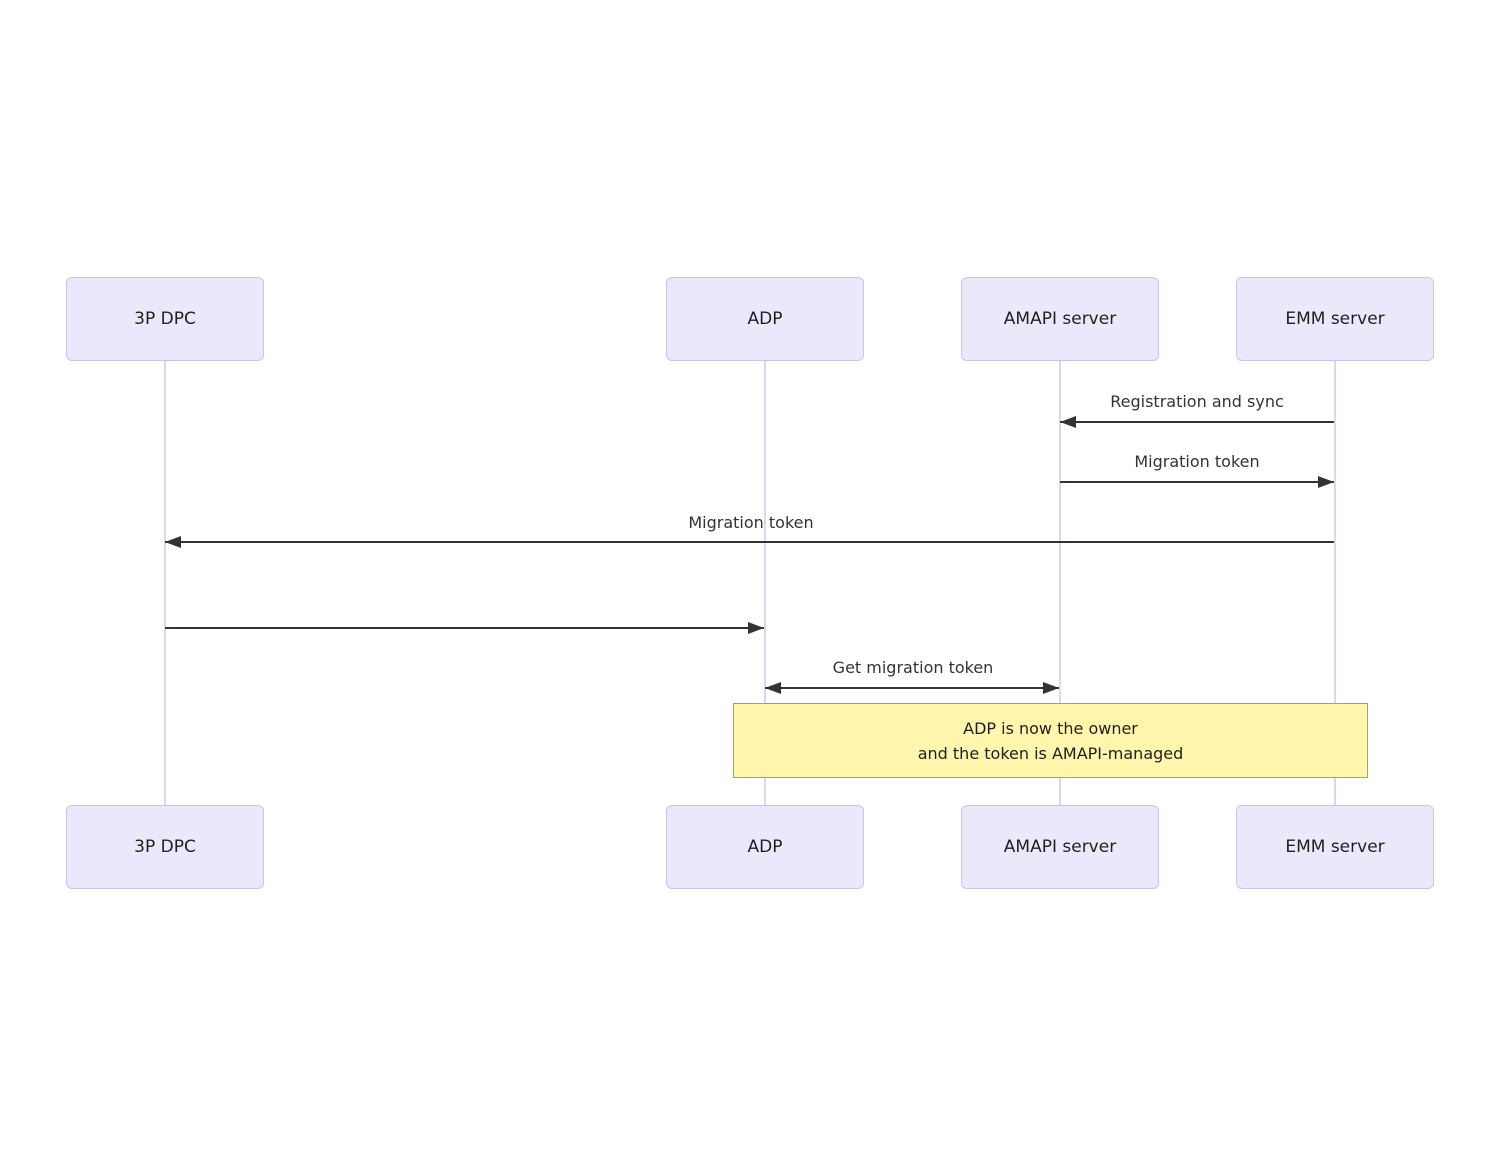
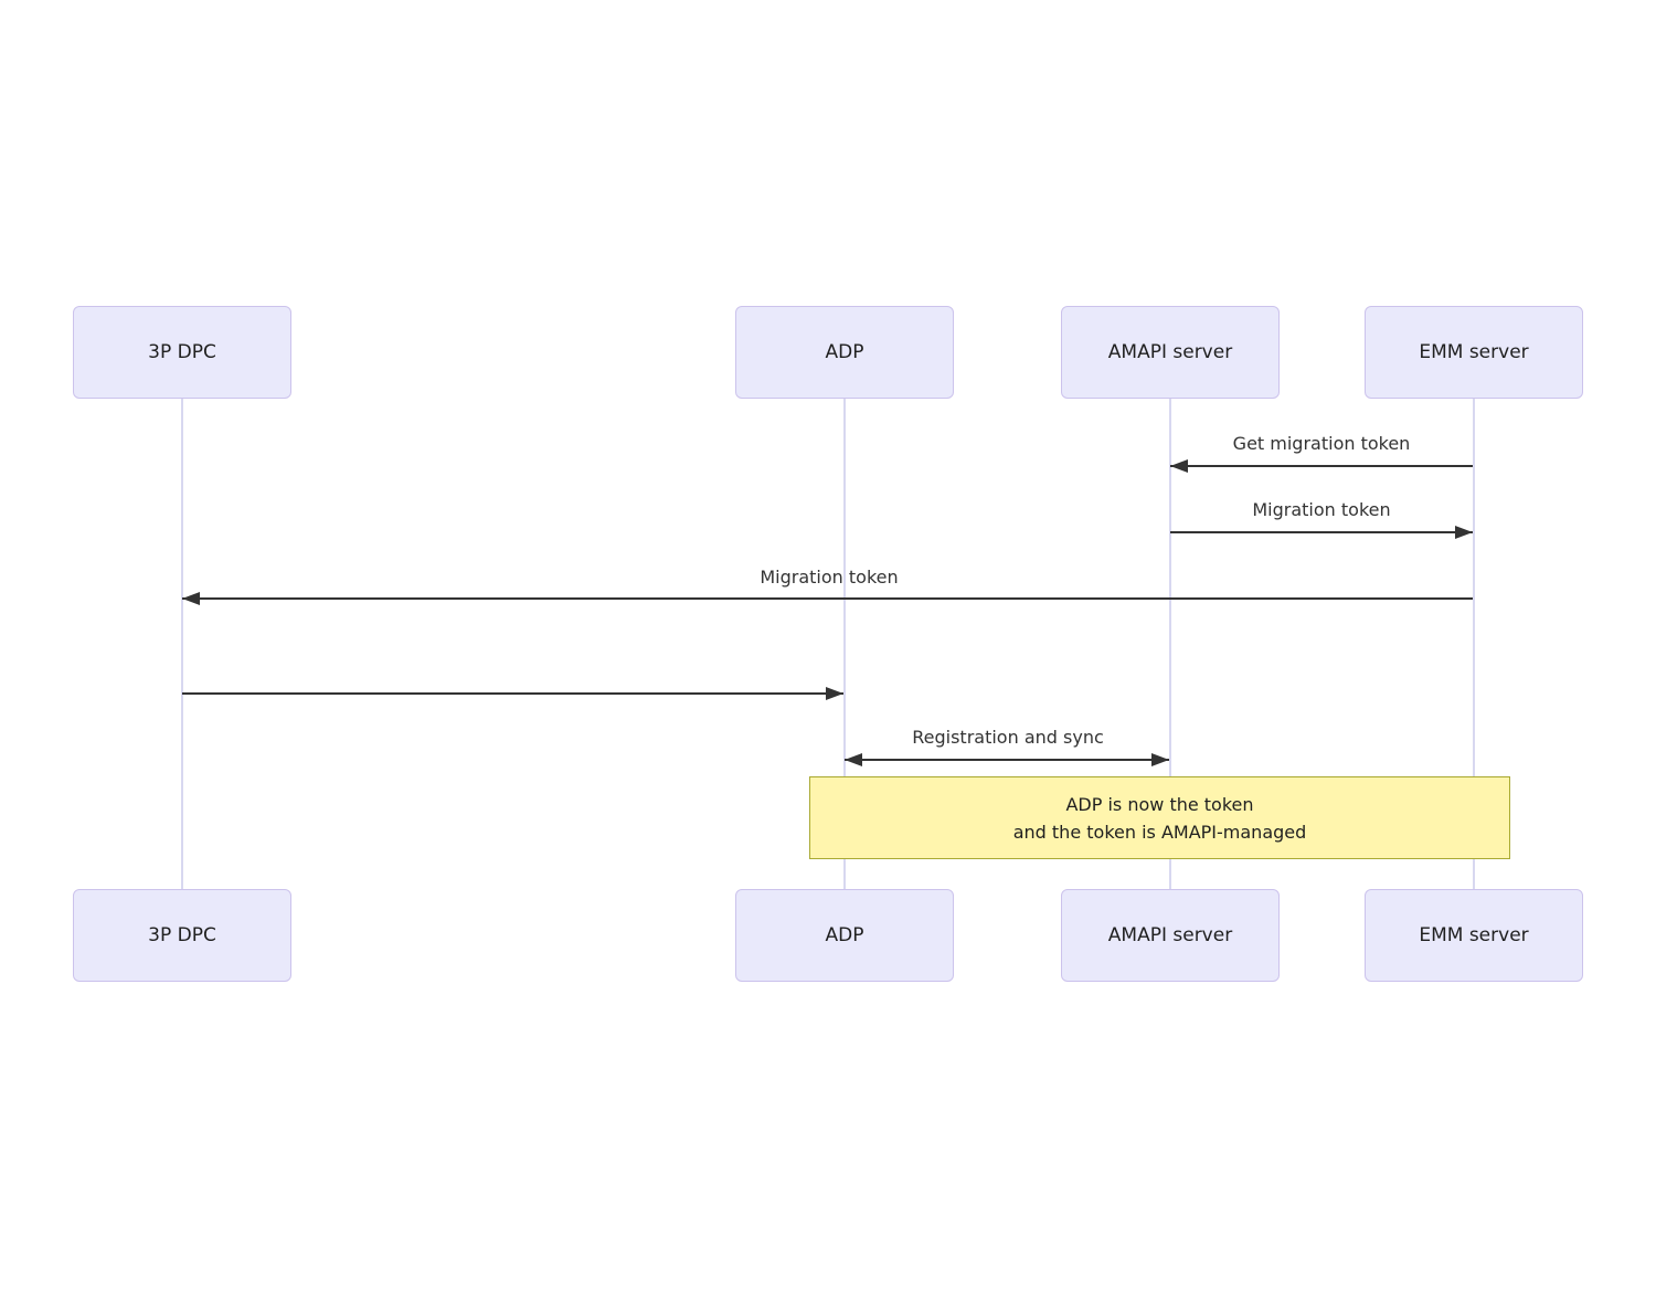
  3P DPC
  ADP
  AMAPI server
  EMM server
- Registration and sync
+ Get migration token
  Migration token
  Migration token
- Get migration token
+ Registration and sync
- ADP is now the owner
+ ADP is now the token
  and the token is AMAPI-managed
  3P DPC
  ADP
  AMAPI server
  EMM server
